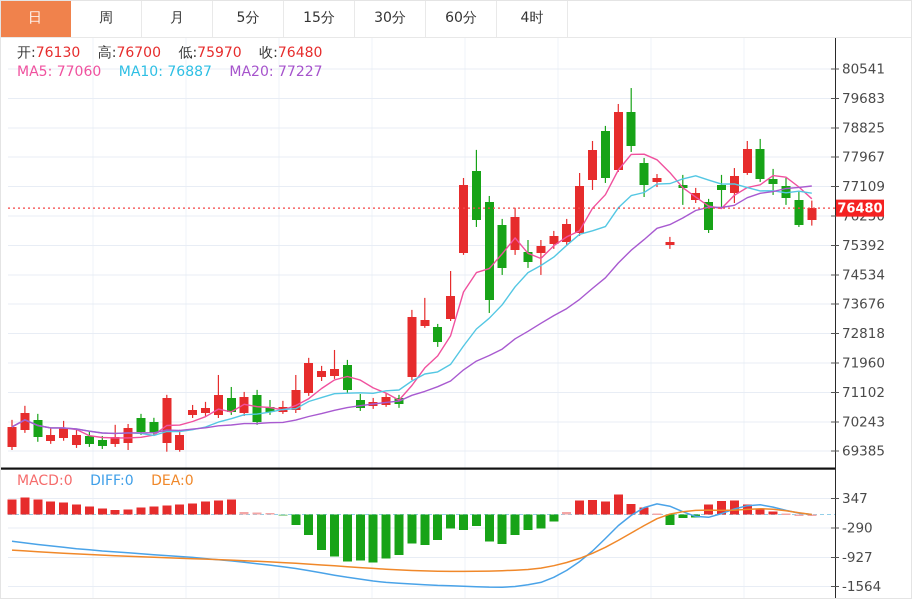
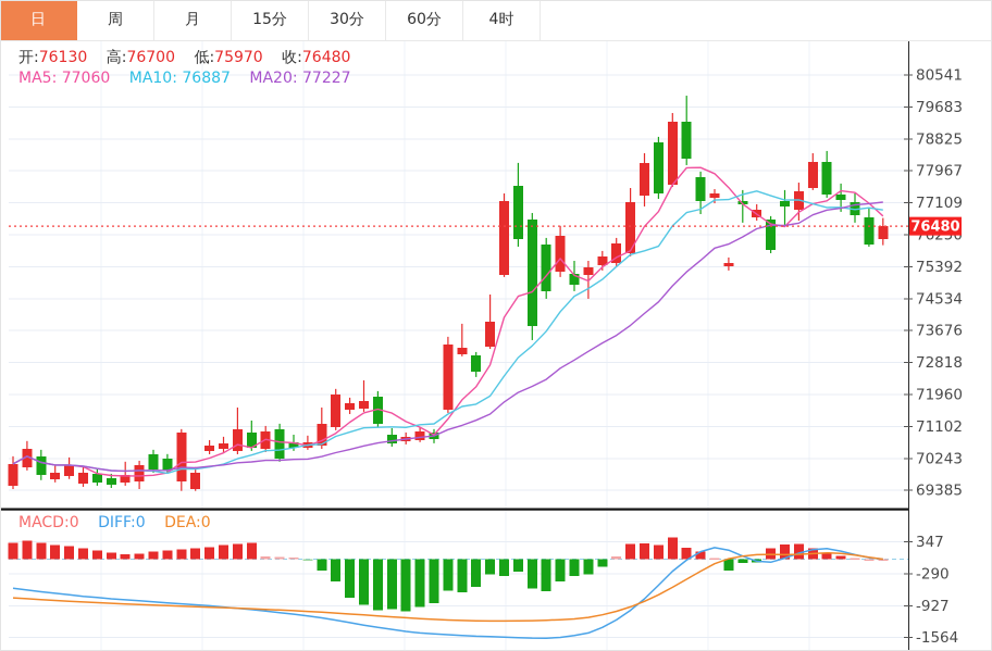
  日
  周
  月
- 5分
  15分
  30分
  60分
  4时
  开:76130 高:76700 低:75970 收:76480
  MA5: 77060 MA10: 76887 MA20: 77227
  MACD:0 DIFF:0 DEA:0
  80541
  79683
  78825
  77967
  77109
  75392
  74534
  73676
  72818
  71960
  71102
  70243
  69385
  347
  -290
  -927
  -1564
  76480
